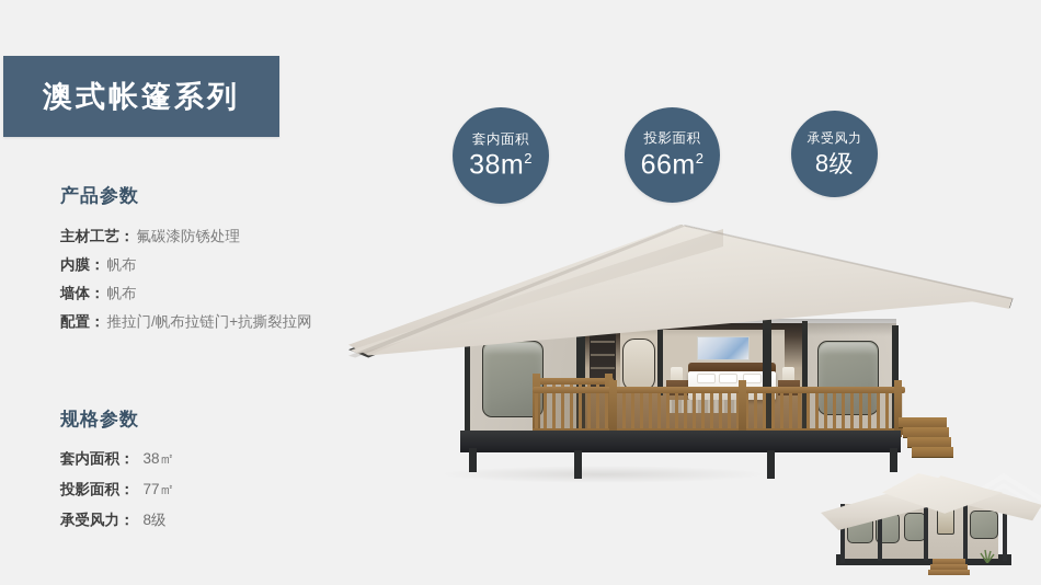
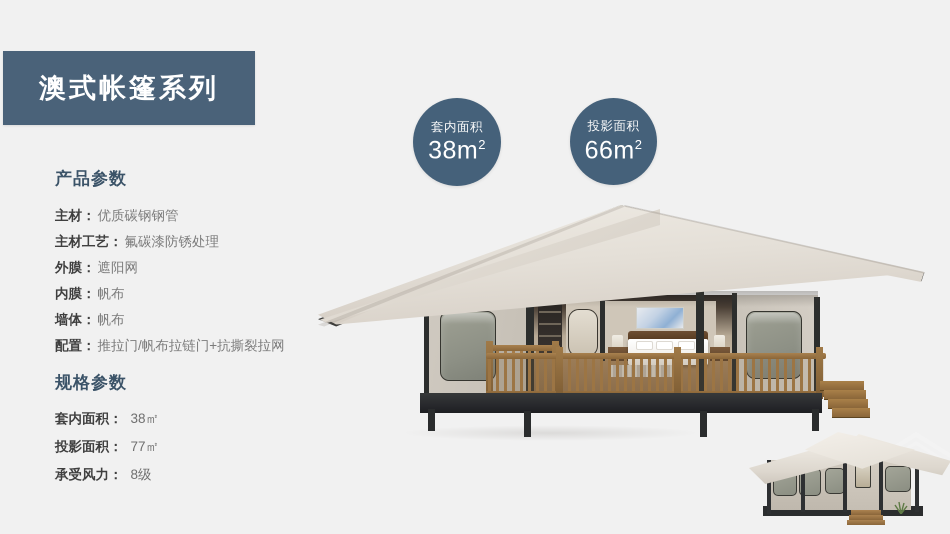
  澳式帐篷系列
  产品参数
+ 主材： 优质碳钢钢管
  主材工艺： 氟碳漆防锈处理
+ 外膜： 遮阳网
  内膜： 帆布
  墙体： 帆布
  配置： 推拉门/帆布拉链门+抗撕裂拉网
  规格参数
  套内面积： 38㎡
  投影面积： 77㎡
  承受风力： 8级
  套内面积
  38m2
  投影面积
  66m2
- 承受风力
- 8级
